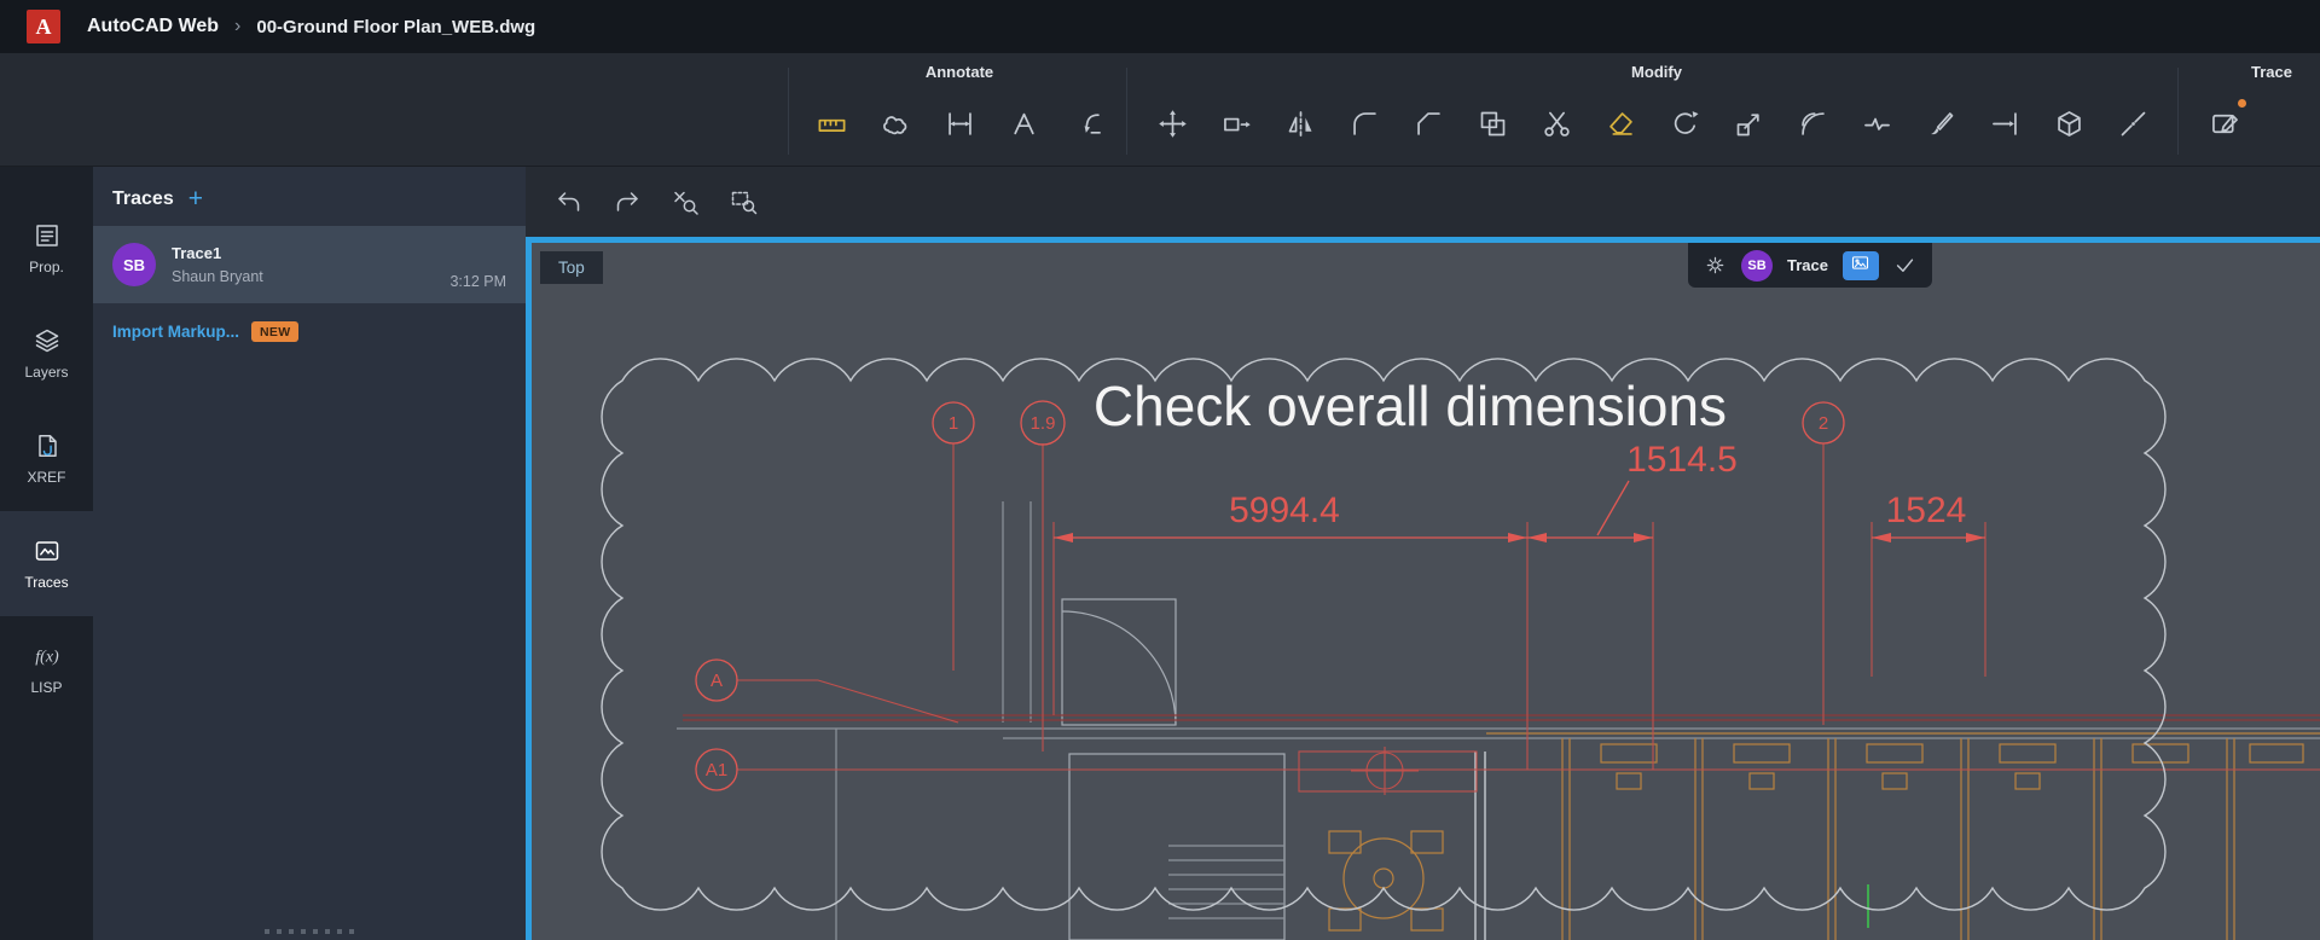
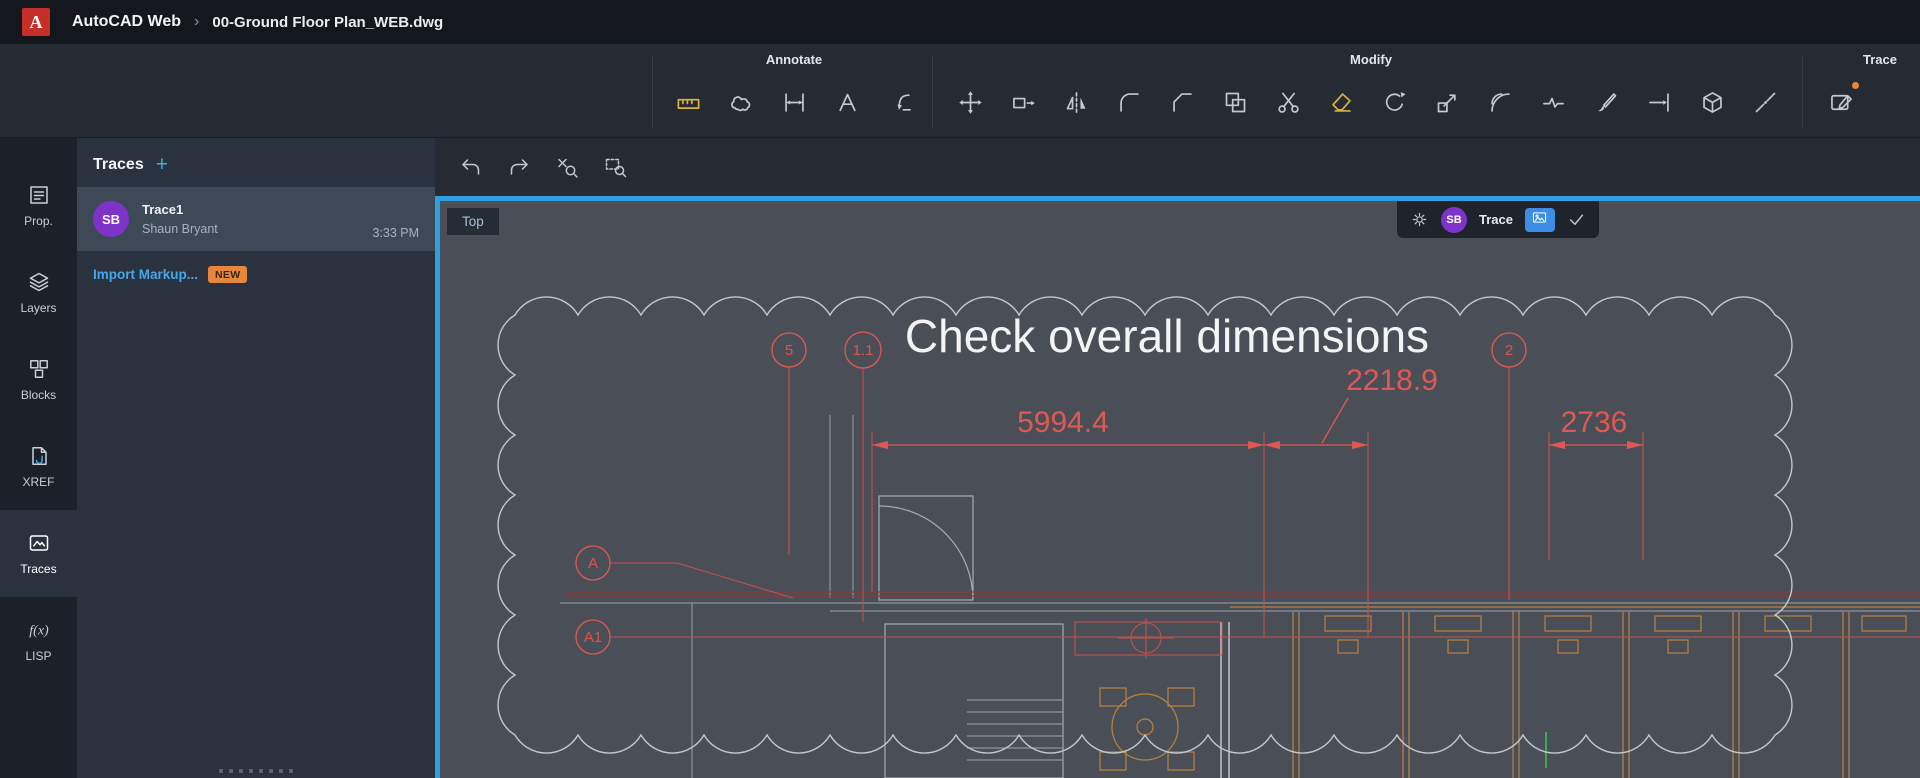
  A
  AutoCAD Web
  ›
  00-Ground Floor Plan_WEB.dwg
  Annotate
  Modify
  Trace
  Prop.
  Layers
+ Blocks
  XREF
  Traces
  f(x)
  LISP
  Traces
  +
  SB
  Trace1
  Shaun Bryant
- 3:12 PM
+ 3:33 PM
  Import Markup...
  NEW
  Top
  SB
  Trace
  5994.4
- 1514.5
+ 2218.9
- 1524
+ 2736
- 1
+ 5
- 1.9
+ 1.1
  2
  A
  A1
  Check overall dimensions
